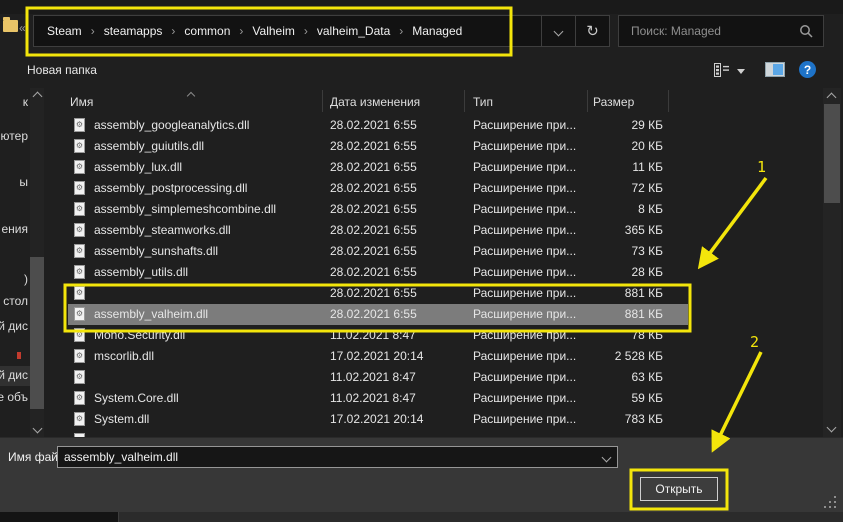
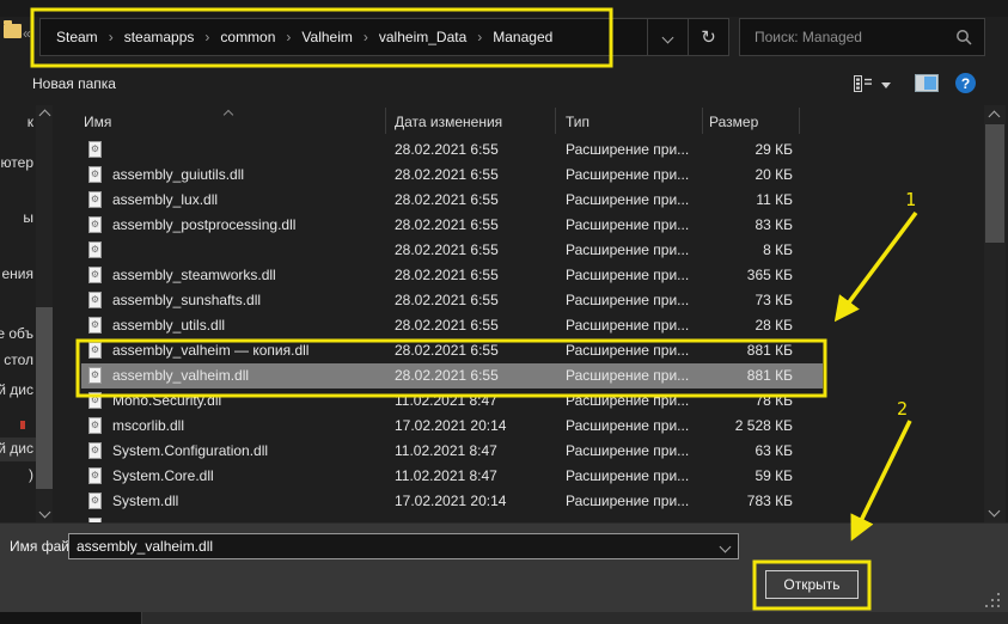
  «
  Steam
  ›
  steamapps
  ›
  common
  ›
  Valheim
  ›
  valheim_Data
  ›
  Managed
  ↻
  Поиск: Managed
  Новая папка
  ?
  Имя
  Дата изменения
  Тип
  Размер
  ⚙
- assembly_googleanalytics.dll
  28.02.2021 6:55
  Расширение при...
  29 КБ
  ⚙
  assembly_guiutils.dll
  28.02.2021 6:55
  Расширение при...
  20 КБ
  ⚙
  assembly_lux.dll
  28.02.2021 6:55
  Расширение при...
  11 КБ
  ⚙
  assembly_postprocessing.dll
  28.02.2021 6:55
  Расширение при...
- 72 КБ
+ 83 КБ
  ⚙
- assembly_simplemeshcombine.dll
  28.02.2021 6:55
  Расширение при...
  8 КБ
  ⚙
  assembly_steamworks.dll
  28.02.2021 6:55
  Расширение при...
  365 КБ
  ⚙
  assembly_sunshafts.dll
  28.02.2021 6:55
  Расширение при...
  73 КБ
  ⚙
  assembly_utils.dll
  28.02.2021 6:55
  Расширение при...
  28 КБ
  ⚙
+ assembly_valheim — копия.dll
  28.02.2021 6:55
  Расширение при...
  881 КБ
  ⚙
  assembly_valheim.dll
  28.02.2021 6:55
  Расширение при...
  881 КБ
  ⚙
  Mono.Security.dll
  11.02.2021 8:47
  Расширение при...
  78 КБ
  ⚙
  mscorlib.dll
  17.02.2021 20:14
  Расширение при...
  2 528 КБ
  ⚙
+ System.Configuration.dll
  11.02.2021 8:47
  Расширение при...
  63 КБ
  ⚙
  System.Core.dll
  11.02.2021 8:47
  Расширение при...
  59 КБ
  ⚙
  System.dll
  17.02.2021 20:14
  Расширение при...
  783 КБ
  к
  ютер
  ы
  ения
- )
+ е объ
  стол
  й дис
  й дис
- е объ
+ )
  assembly_valheim.dll
  Открыть
  1
  2
